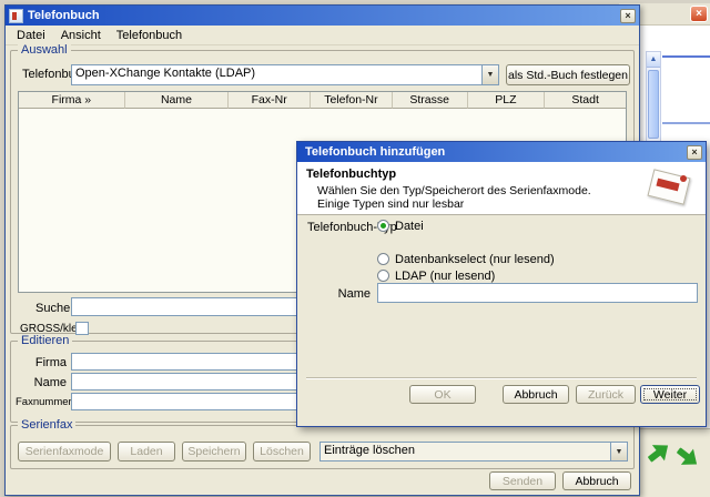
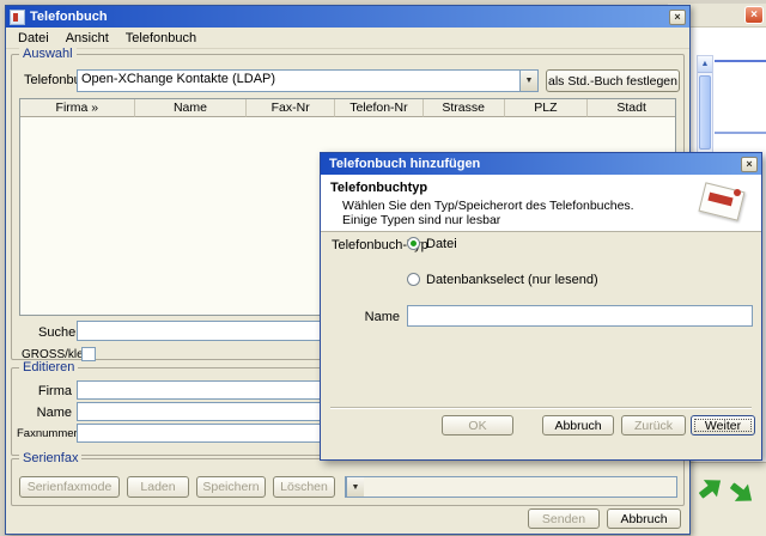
  ×
  Telefonbuch
  ×
  Datei
  Ansicht
  Telefonbuch
  Auswahl
  Telefonb
  Open-XChange Kontakte (LDAP)
  als Std.-Buch festlegen
  Firma »
  Name
  Fax-Nr
  Telefon-Nr
  Strasse
  PLZ
  Stadt
  Suche
  GROSS/kle
  Editieren
  Firma
  Name
  Faxnumme
  Serienfax
  Serienfaxmode
  Laden
  Speichern
  Löschen
- Einträge löschen
  Senden
  Abbruch
  Telefonbuch hinzufügen
  ×
  Telefonbuchtyp
- Wählen Sie den Typ/Speicherort des Serienfaxmode.
+ Wählen Sie den Typ/Speicherort des Telefonbuches.
  Einige Typen sind nur lesbar
  Telefonbuch-p
  Datei
  Datenbankselect (nur lesend)
- LDAP (nur lesend)
  Name
  OK
  Abbruch
  Zurück
  Weiter
